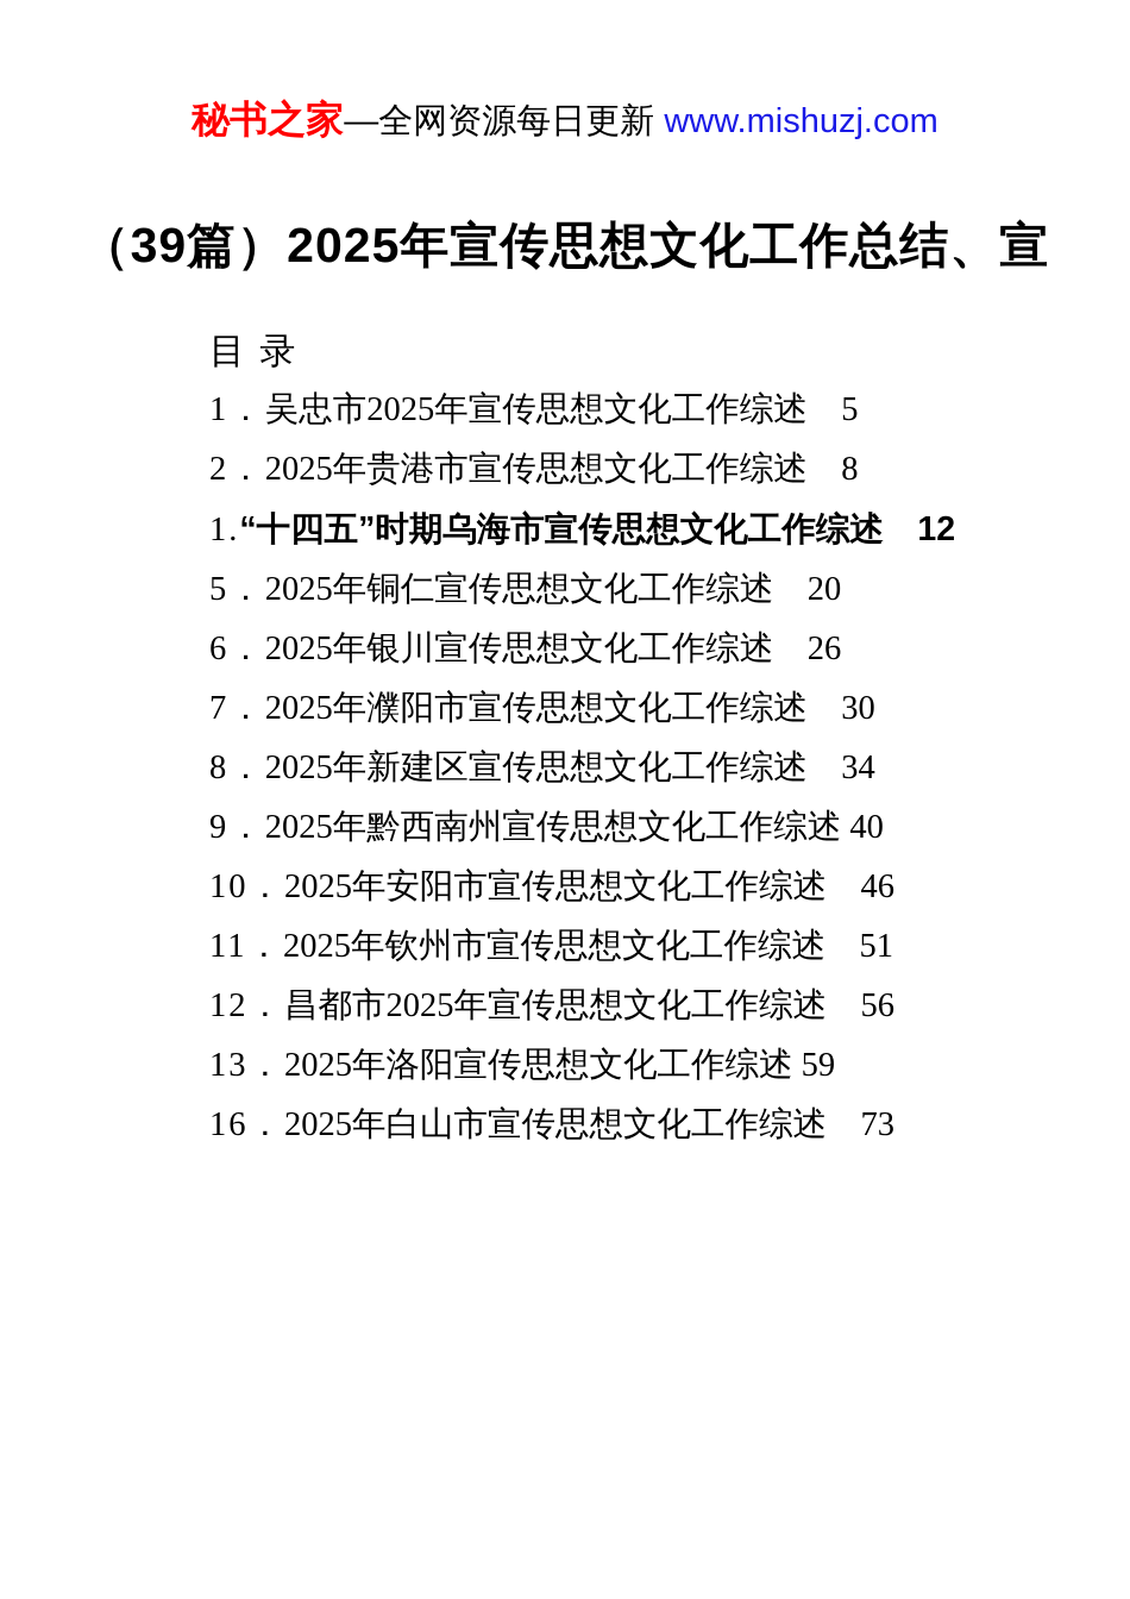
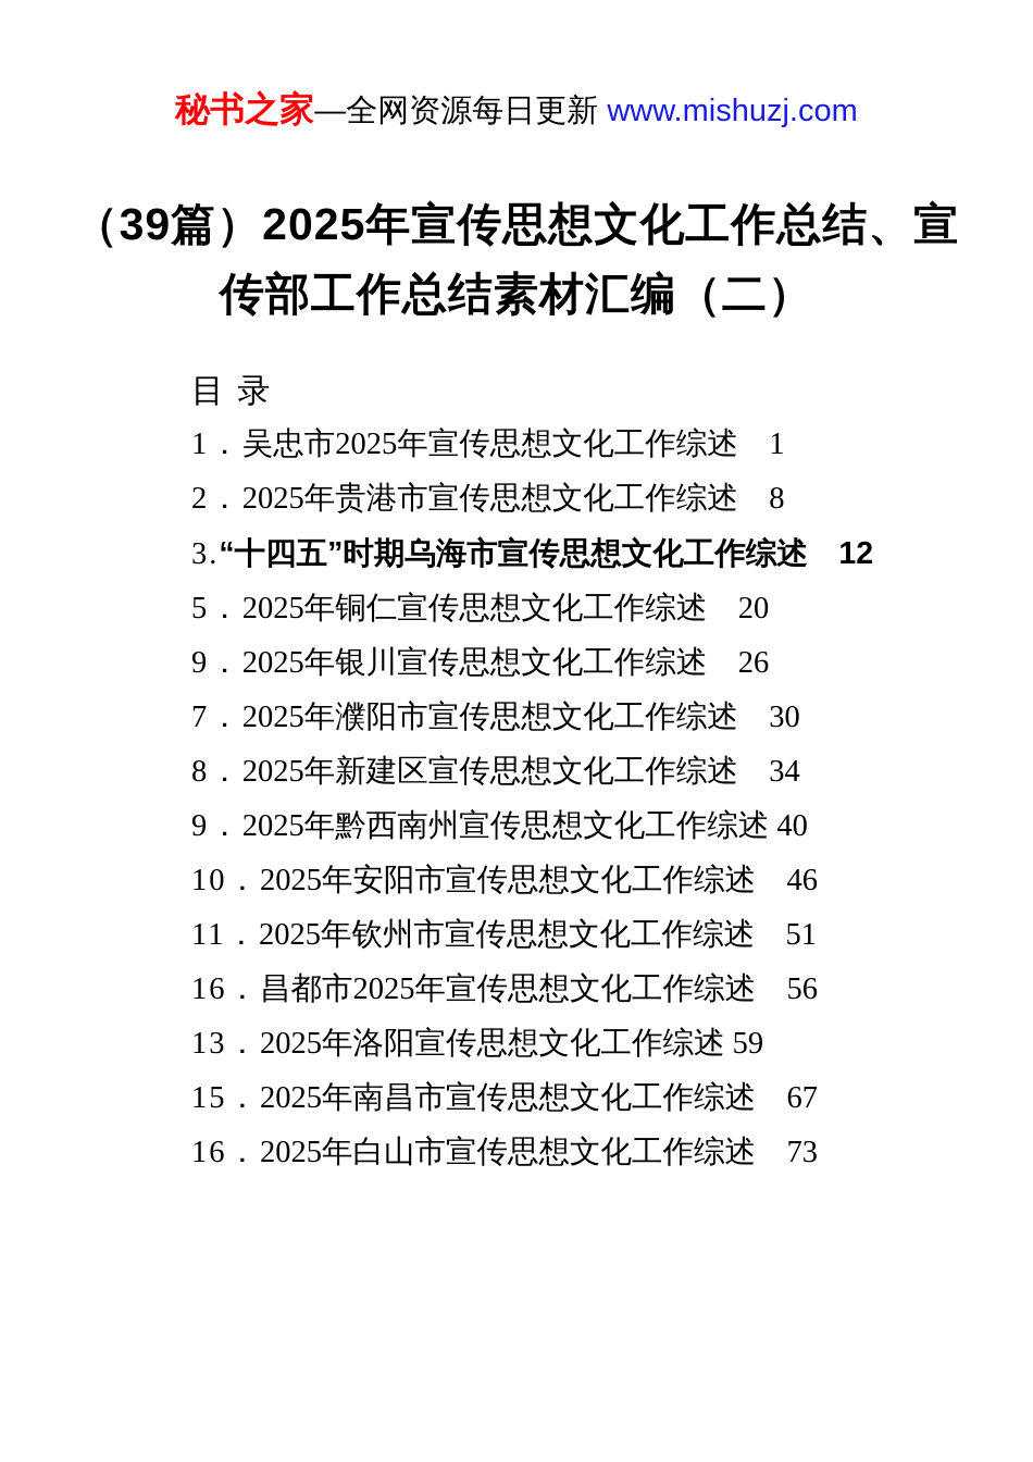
  秘书之家—全网资源每日更新 www.mishuzj.com
  （39篇）2025年宣传思想文化工作总结、宣
+ 传部工作总结素材汇编（二）
  目 录
- 1．吴忠市2025年宣传思想文化工作综述 5
+ 1．吴忠市2025年宣传思想文化工作综述 1
  2．2025年贵港市宣传思想文化工作综述 8
- 1.“十四五”时期乌海市宣传思想文化工作综述 12
+ 3.“十四五”时期乌海市宣传思想文化工作综述 12
  5．2025年铜仁宣传思想文化工作综述 20
- 6．2025年银川宣传思想文化工作综述 26
+ 9．2025年银川宣传思想文化工作综述 26
  7．2025年濮阳市宣传思想文化工作综述 30
  8．2025年新建区宣传思想文化工作综述 34
  9．2025年黔西南州宣传思想文化工作综述 40
  10．2025年安阳市宣传思想文化工作综述 46
  11．2025年钦州市宣传思想文化工作综述 51
- 12．昌都市2025年宣传思想文化工作综述 56
+ 16．昌都市2025年宣传思想文化工作综述 56
  13．2025年洛阳宣传思想文化工作综述 59
+ 15．2025年南昌市宣传思想文化工作综述 67
  16．2025年白山市宣传思想文化工作综述 73
